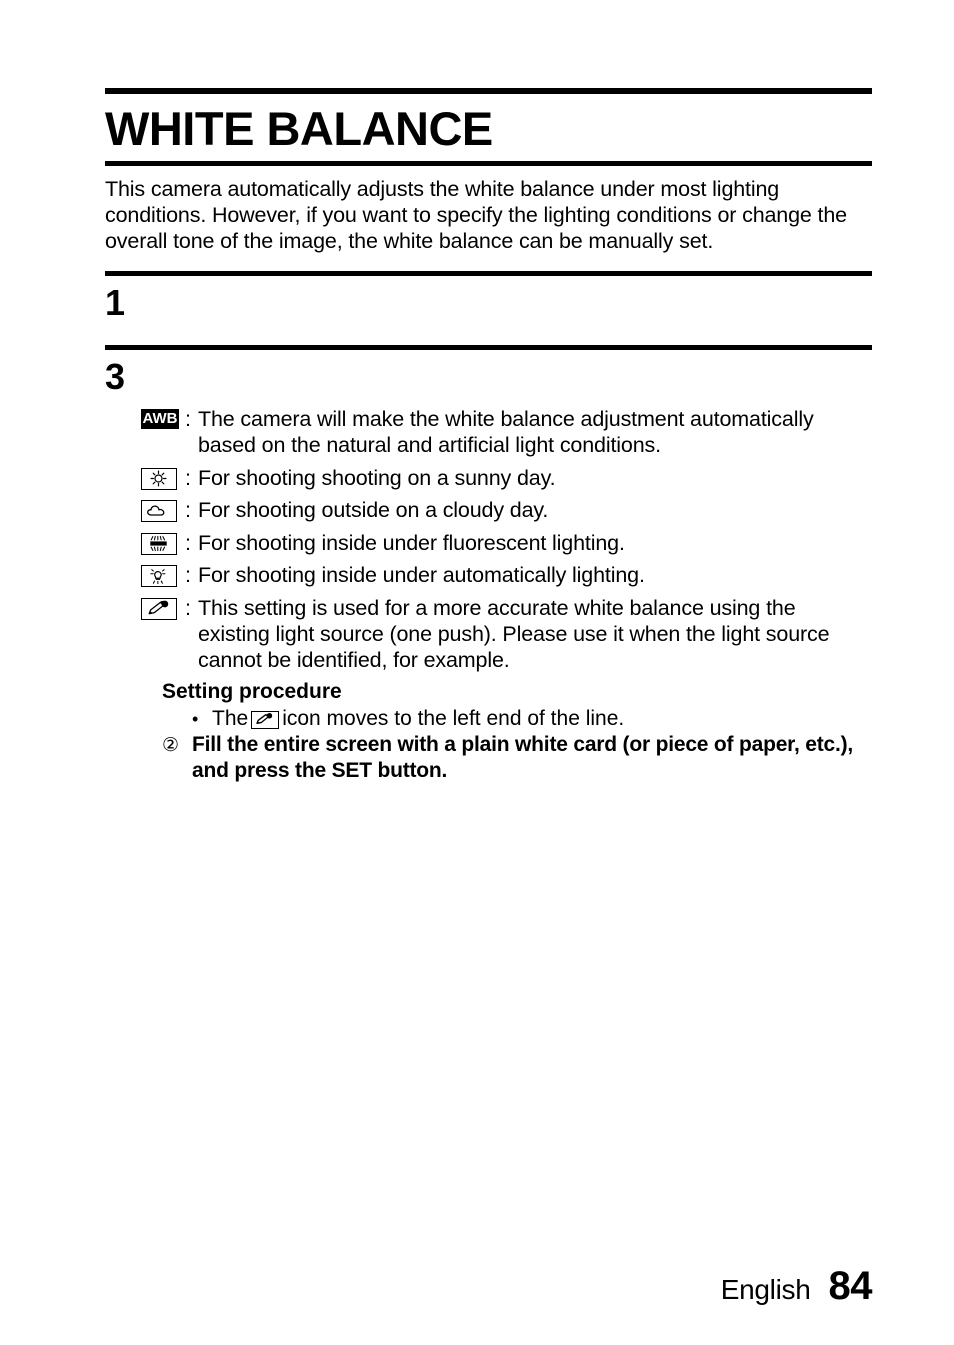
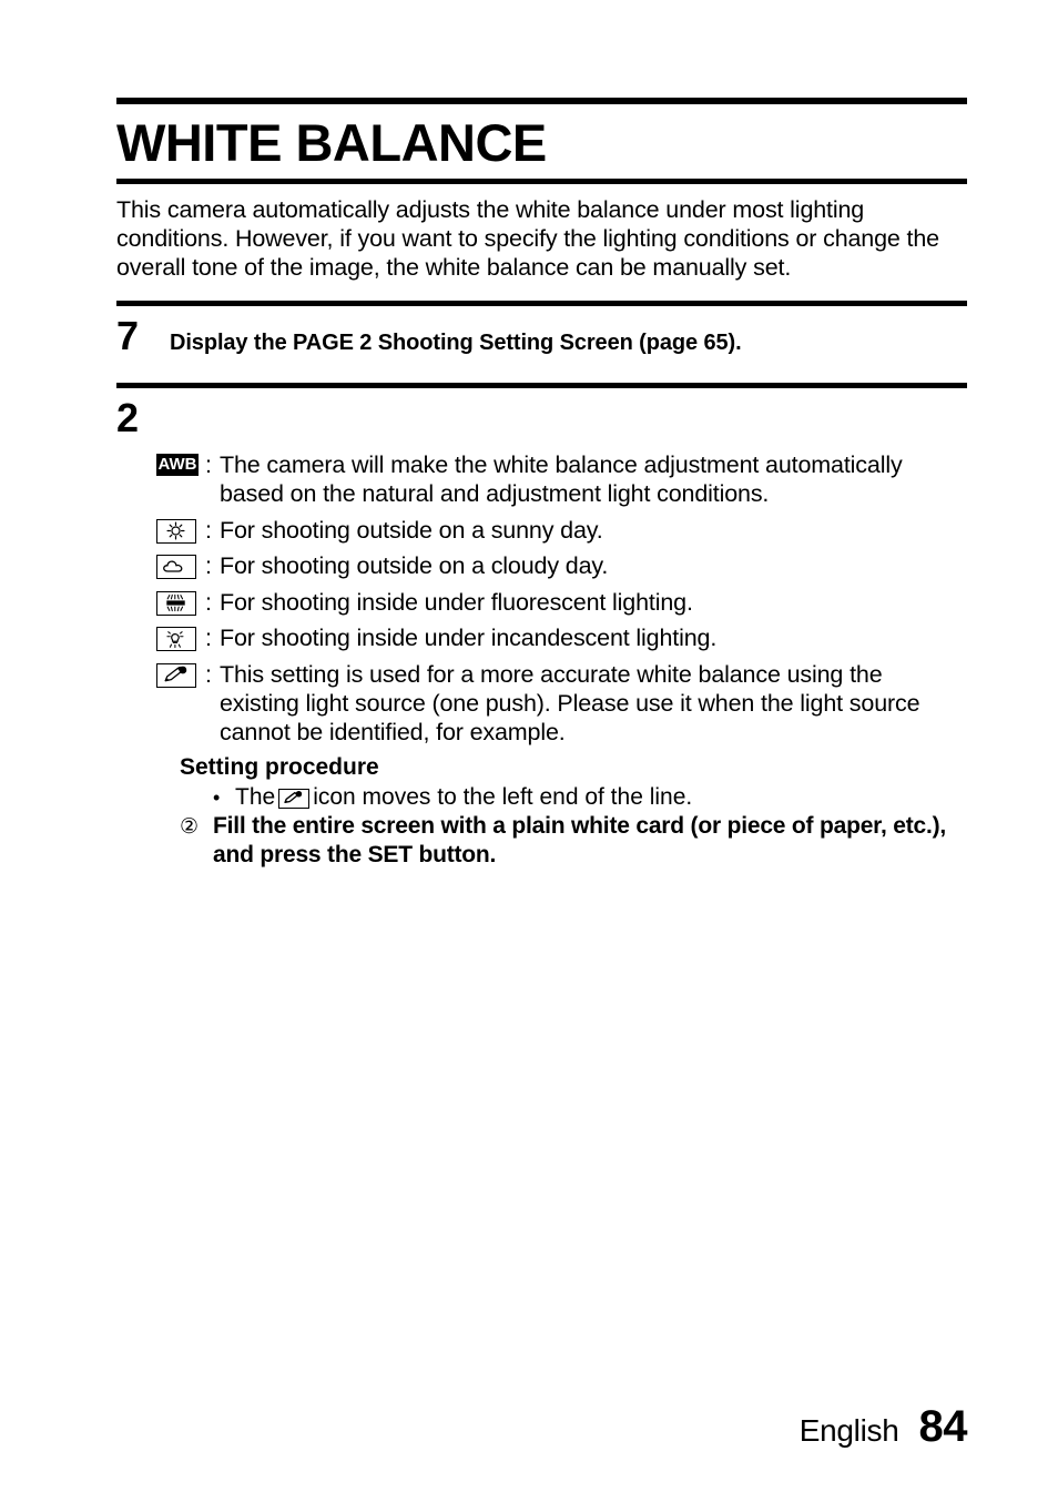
  WHITE BALANCE
  This camera automatically adjusts the white balance under most lighting conditions. However, if you want to specify the lighting conditions or change the overall tone of the image, the white balance can be manually set.
- 1
+ 7
+ Display the PAGE 2 Shooting Setting Screen (page 65).
- 3
+ 2
  AWB
  :
- The camera will make the white balance adjustment automatically based on the natural and artificial light conditions.
+ The camera will make the white balance adjustment automatically based on the natural and adjustment light conditions.
  :
- For shooting shooting on a sunny day.
+ For shooting outside on a sunny day.
  :
  For shooting outside on a cloudy day.
  :
  For shooting inside under fluorescent lighting.
  :
- For shooting inside under automatically lighting.
+ For shooting inside under incandescent lighting.
  :
  This setting is used for a more accurate white balance using the existing light source (one push). Please use it when the light source cannot be identified, for example.
  Setting procedure
  •
  The icon moves to the left end of the line.
  ②
  Fill the entire screen with a plain white card (or piece of paper, etc.), and press the SET button.
  English
  84
